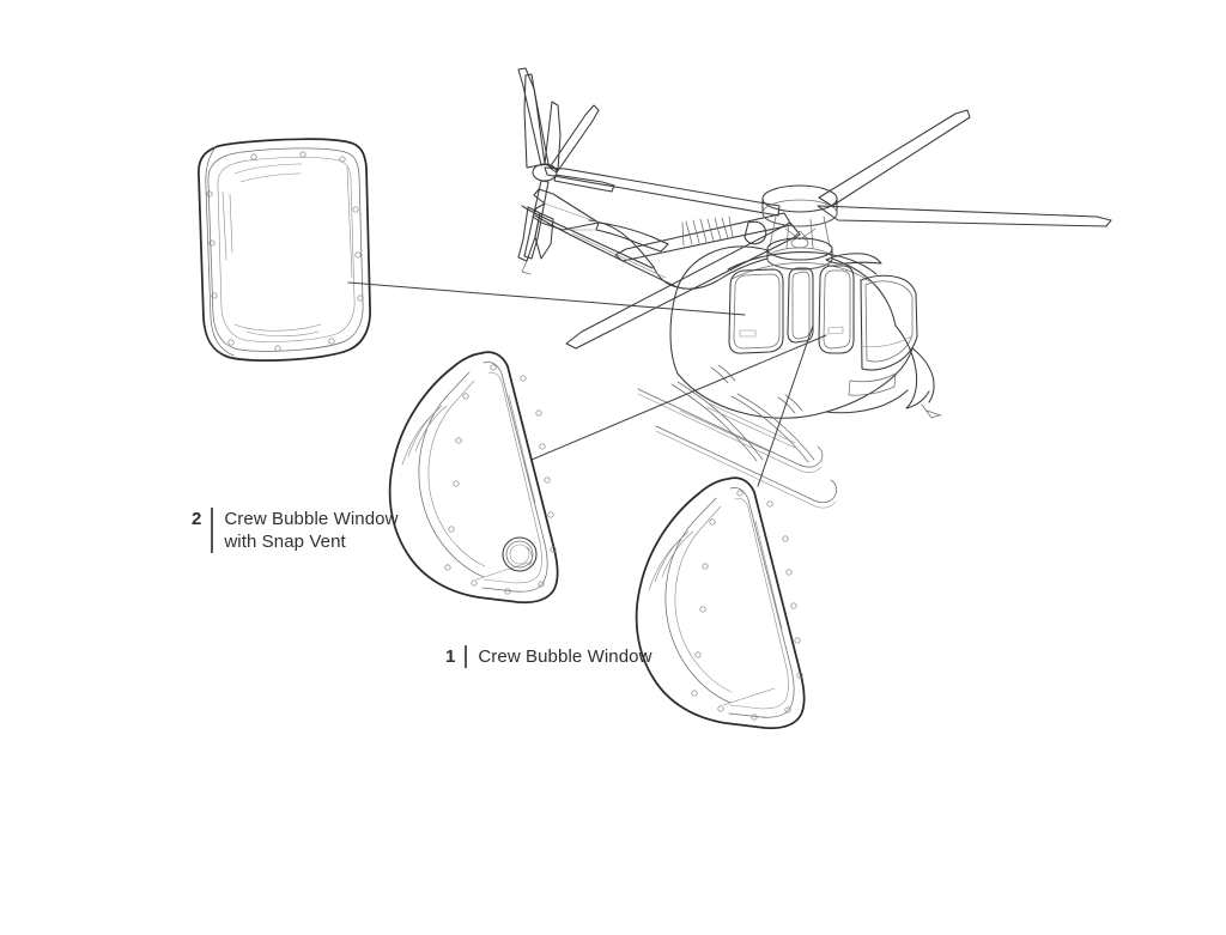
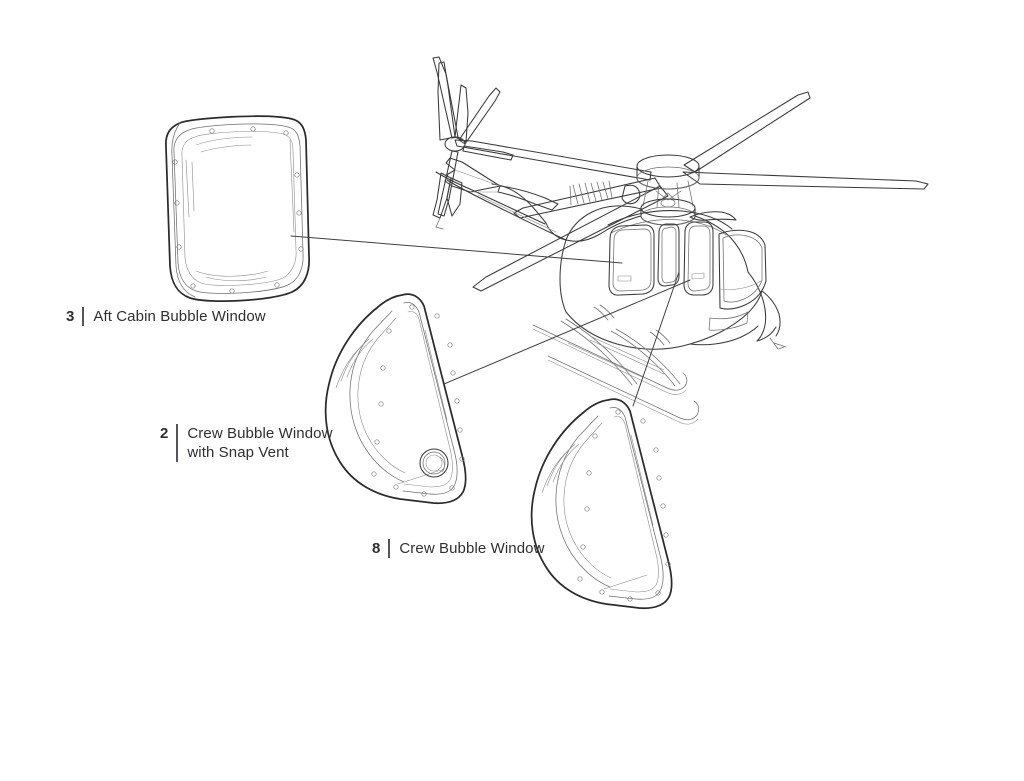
+ 3
+ Aft Cabin Bubble Window
  2
  Crew Bubble Window
  with Snap Vent
- 1
+ 8
  Crew Bubble Window
